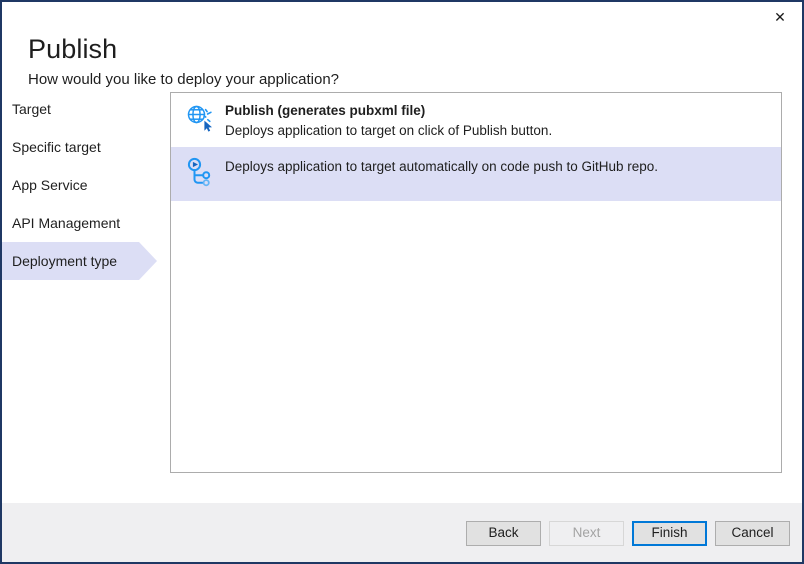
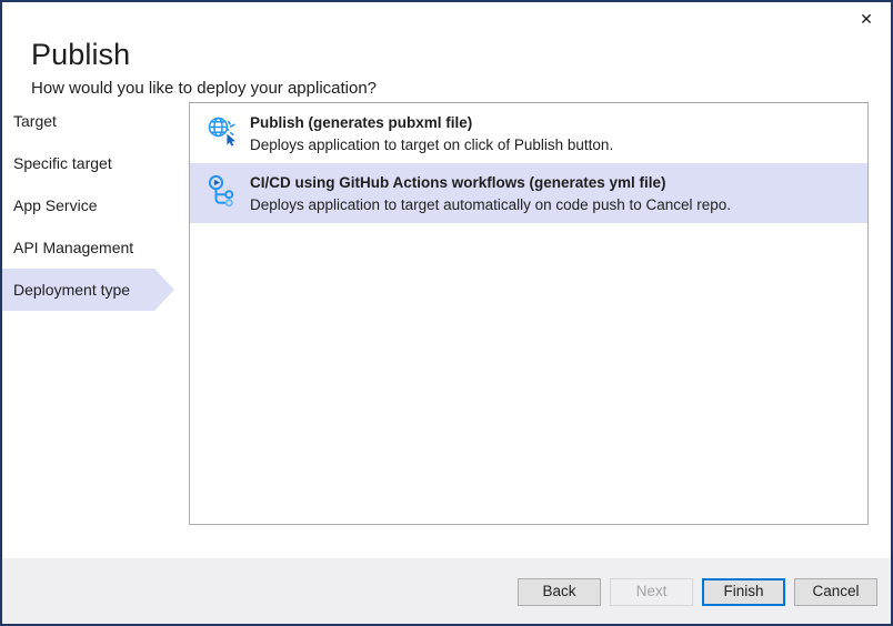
  ✕
  Publish
  How would you like to deploy your application?
  Target
  Specific target
  App Service
  API Management
  Deployment type
  Publish (generates pubxml file)
  Deploys application to target on click of Publish button.
+ CI/CD using GitHub Actions workflows (generates yml file)
- Deploys application to target automatically on code push to GitHub repo.
+ Deploys application to target automatically on code push to Cancel repo.
  Back
  Next
  Finish
  Cancel
